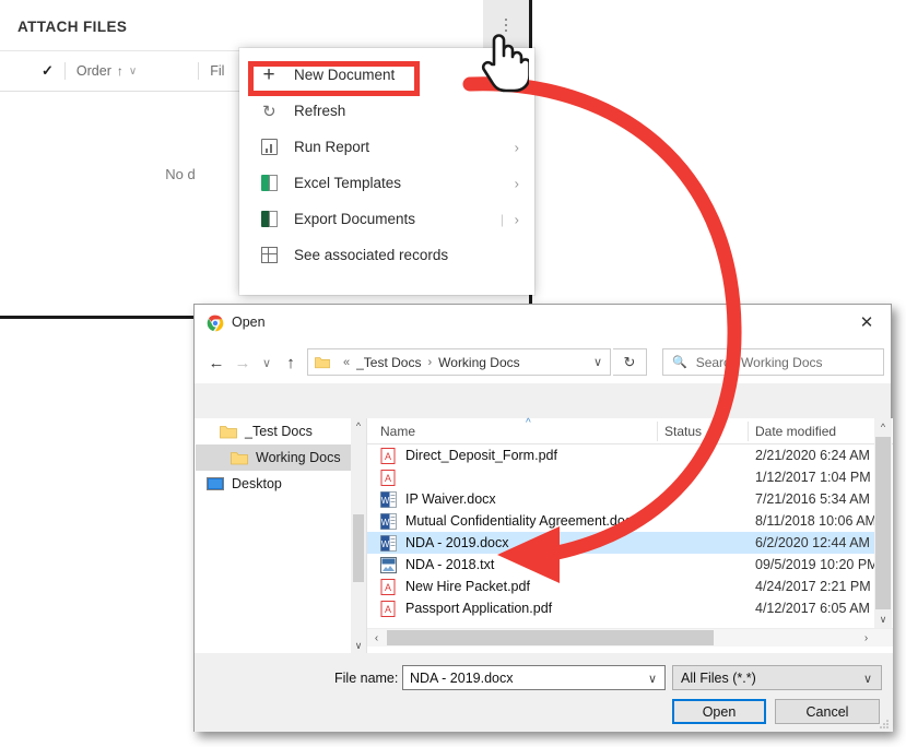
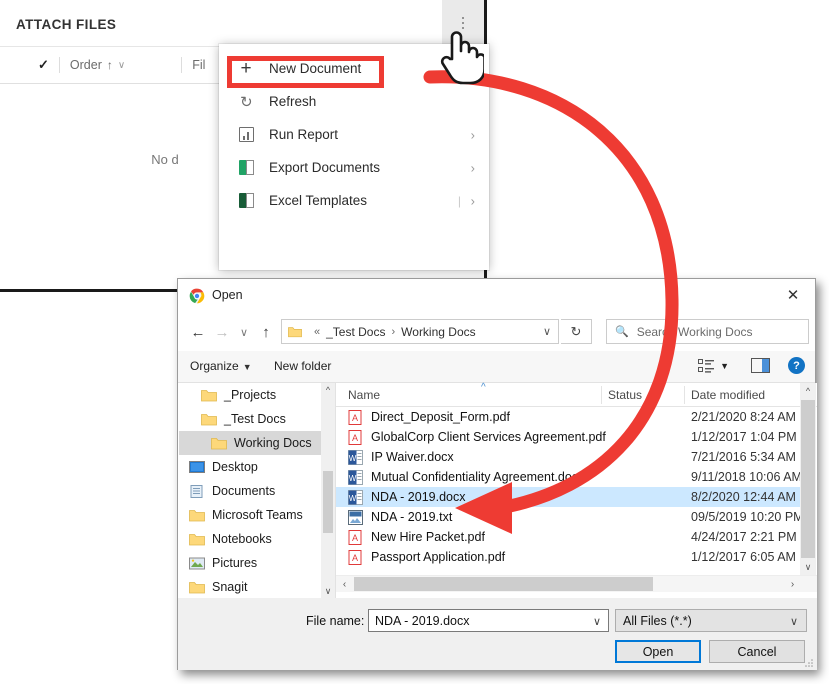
  ATTACH FILES
  ✓
  Order
  ↑
  ∨
  Fil
  No d
  +
  New Document
  Refresh
  Run Report
  ›
- Excel Templates
+ Export Documents
  ›
- Export Documents
+ Excel Templates
  |
  ›
- See associated records
  Open
  ✕
  ←
  →
  ∨
  ↑
  «
  _Test Docs
  ›
  Working Docs
  ∨
  ↻
  🔍
  Sear Working Docs
+ Organize ▼
+ New folder
+ ▼
+ ?
+ _Projects
  _Test Docs
  Working Docs
  Desktop
+ Documents
+ Microsoft Teams
+ Notebooks
+ Pictures
+ Snagit
  ^
  ∨
  Name
  ^
  Status
  Date modified
  A
  Direct_Deposit_Form.pdf
- 2/21/2020 6:24 AM
+ 2/21/2020 8:24 AM
  A
+ GlobalCorp Client Services Agreement.pdf
  1/12/2017 1:04 PM
  W
  IP Waiver.docx
  7/21/2016 5:34 AM
  W
  Mutual Confidentiality Agreement.do
- 8/11/2018 10:06 AM
+ 9/11/2018 10:06 AM
  W
  NDA - 2019.docx
- 6/2/2020 12:44 AM
+ 8/2/2020 12:44 AM
- NDA - 2018.txt
+ NDA - 2019.txt
  09/5/2019 10:20 PM
  A
  New Hire Packet.pdf
  4/24/2017 2:21 PM
  A
  Passport Application.pdf
- 4/12/2017 6:05 AM
+ 1/12/2017 6:05 AM
  ^
  ∨
  ‹
  ›
  File name:
  NDA - 2019.docx
  ∨
  All Files (*.*)
  ∨
  Open
  Cancel
